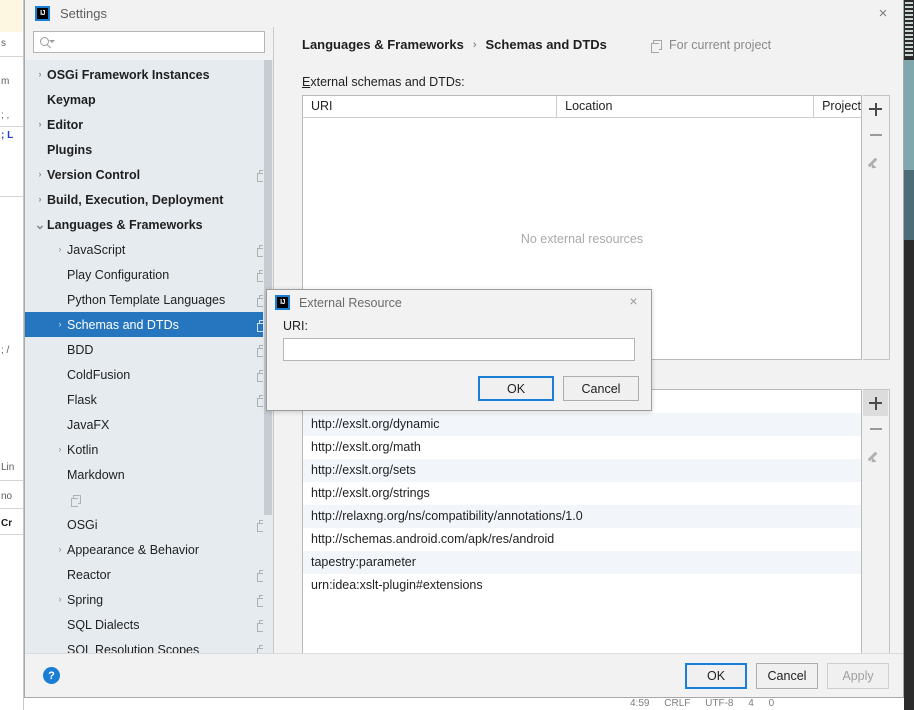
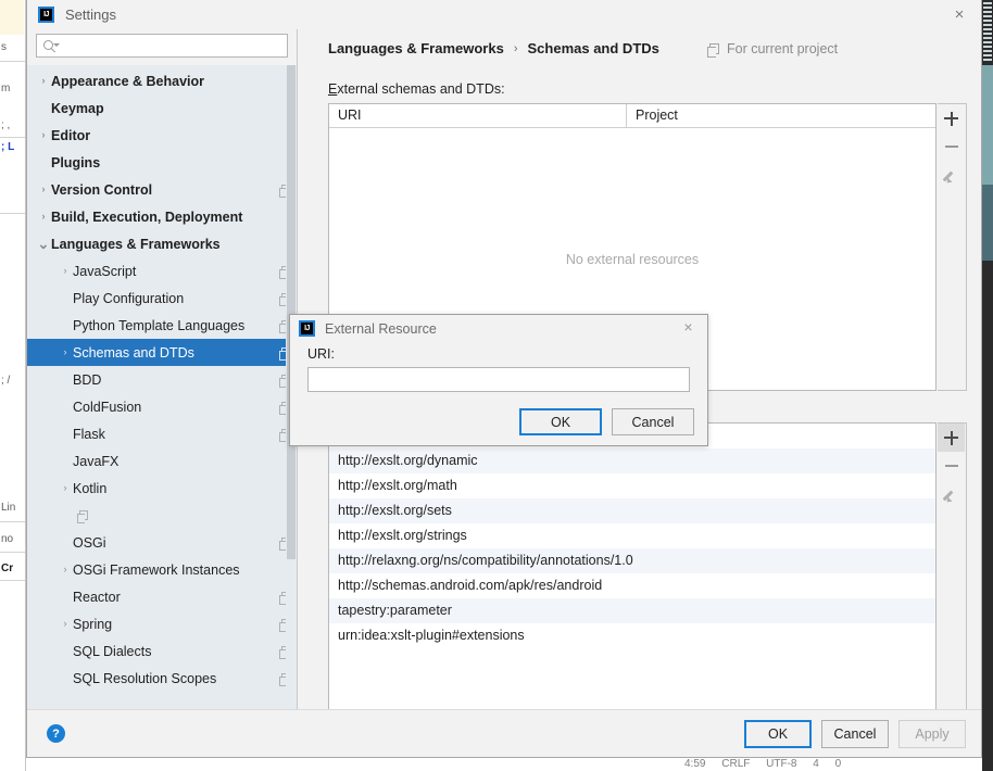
  s
  m
  ; ,
  ; L
  ; /
  Lin
  no
  Cr
  4:59 CRLF UTF-8 4 0
  Settings
  ×
  ›
- OSGi Framework Instances
+ Appearance & Behavior
  Keymap
  ›
  Editor
  Plugins
  ›
  Version Control
  ›
  Build, Execution, Deployment
  ⌄
  Languages & Frameworks
  ›
  JavaScript
  Play Configuration
  Python Template Languages
  ›
  Schemas and DTDs
  BDD
  ColdFusion
  Flask
  JavaFX
  ›
  Kotlin
- Markdown
  OSGi
  ›
- Appearance & Behavior
+ OSGi Framework Instances
  Reactor
  ›
  Spring
  SQL Dialects
  SQL Resolution Scopes
  Languages & Frameworks
  ›
  Schemas and DTDs
  For current project
  External schemas and DTDs:
  URI
- Location
  Project
  No external resources
  http://exslt.org/dynamic
  http://exslt.org/math
  http://exslt.org/sets
  http://exslt.org/strings
  http://relaxng.org/ns/compatibility/annotations/1.0
  http://schemas.android.com/apk/res/android
  tapestry:parameter
  urn:idea:xslt-plugin#extensions
  ?
  OK
  Cancel
  Apply
  External Resource
  ×
  URI:
  OK
  Cancel
